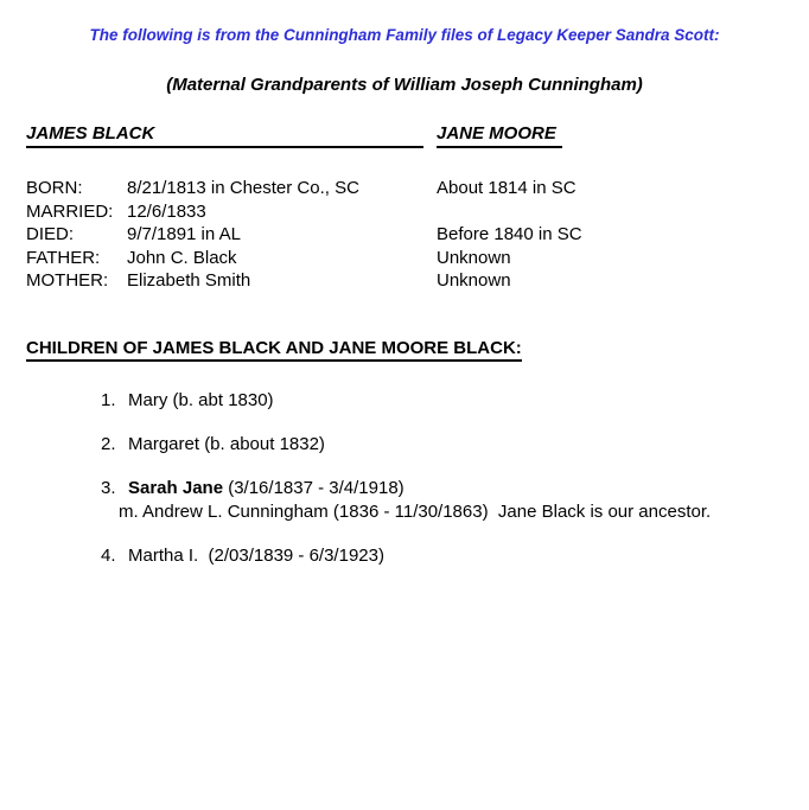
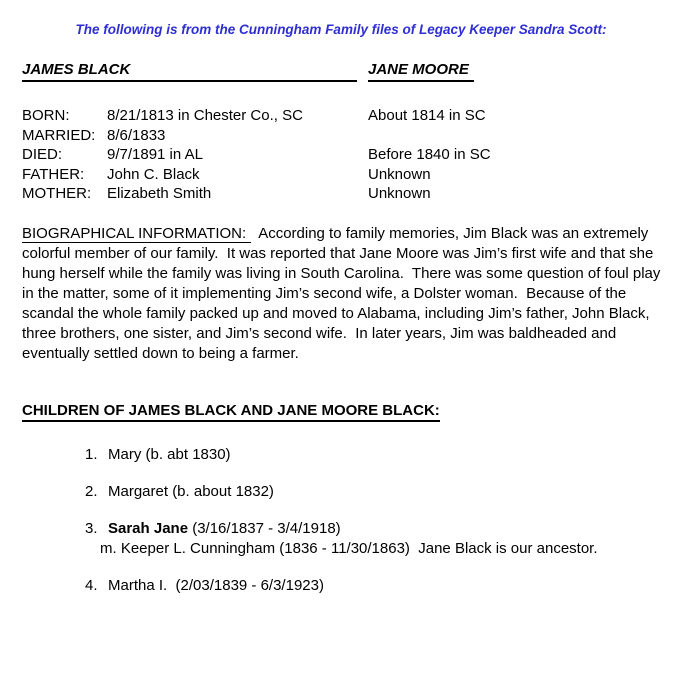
  The following is from the Cunningham Family files of Legacy Keeper Sandra Scott:
- (Maternal Grandparents of William Joseph Cunningham)
  JAMES BLACK
  JANE MOORE
  BORN:
  8/21/1813 in Chester Co., SC
  About 1814 in SC
  MARRIED:
- 12/6/1833
+ 8/6/1833
  DIED:
  9/7/1891 in AL
  Before 1840 in SC
  FATHER:
  John C. Black
  Unknown
  MOTHER:
  Elizabeth Smith
  Unknown
+ BIOGRAPHICAL INFORMATION: According to family memories, Jim Black was an extremely colorful member of our family. It was reported that Jane Moore was Jim’s first wife and that she hung herself while the family was living in South Carolina. There was some question of foul play in the matter, some of it implementing Jim’s second wife, a Dolster woman. Because of the scandal the whole family packed up and moved to Alabama, including Jim’s father, John Black, three brothers, one sister, and Jim’s second wife. In later years, Jim was baldheaded and eventually settled down to being a farmer.
  CHILDREN OF JAMES BLACK AND JANE MOORE BLACK:
  1.
  Mary (b. abt 1830)
  2.
  Margaret (b. about 1832)
  3.
  Sarah Jane (3/16/1837 - 3/4/1918)
- m. Andrew L. Cunningham (1836 - 11/30/1863) Jane Black is our ancestor.
+ m. Keeper L. Cunningham (1836 - 11/30/1863) Jane Black is our ancestor.
  4.
  Martha I. (2/03/1839 - 6/3/1923)
